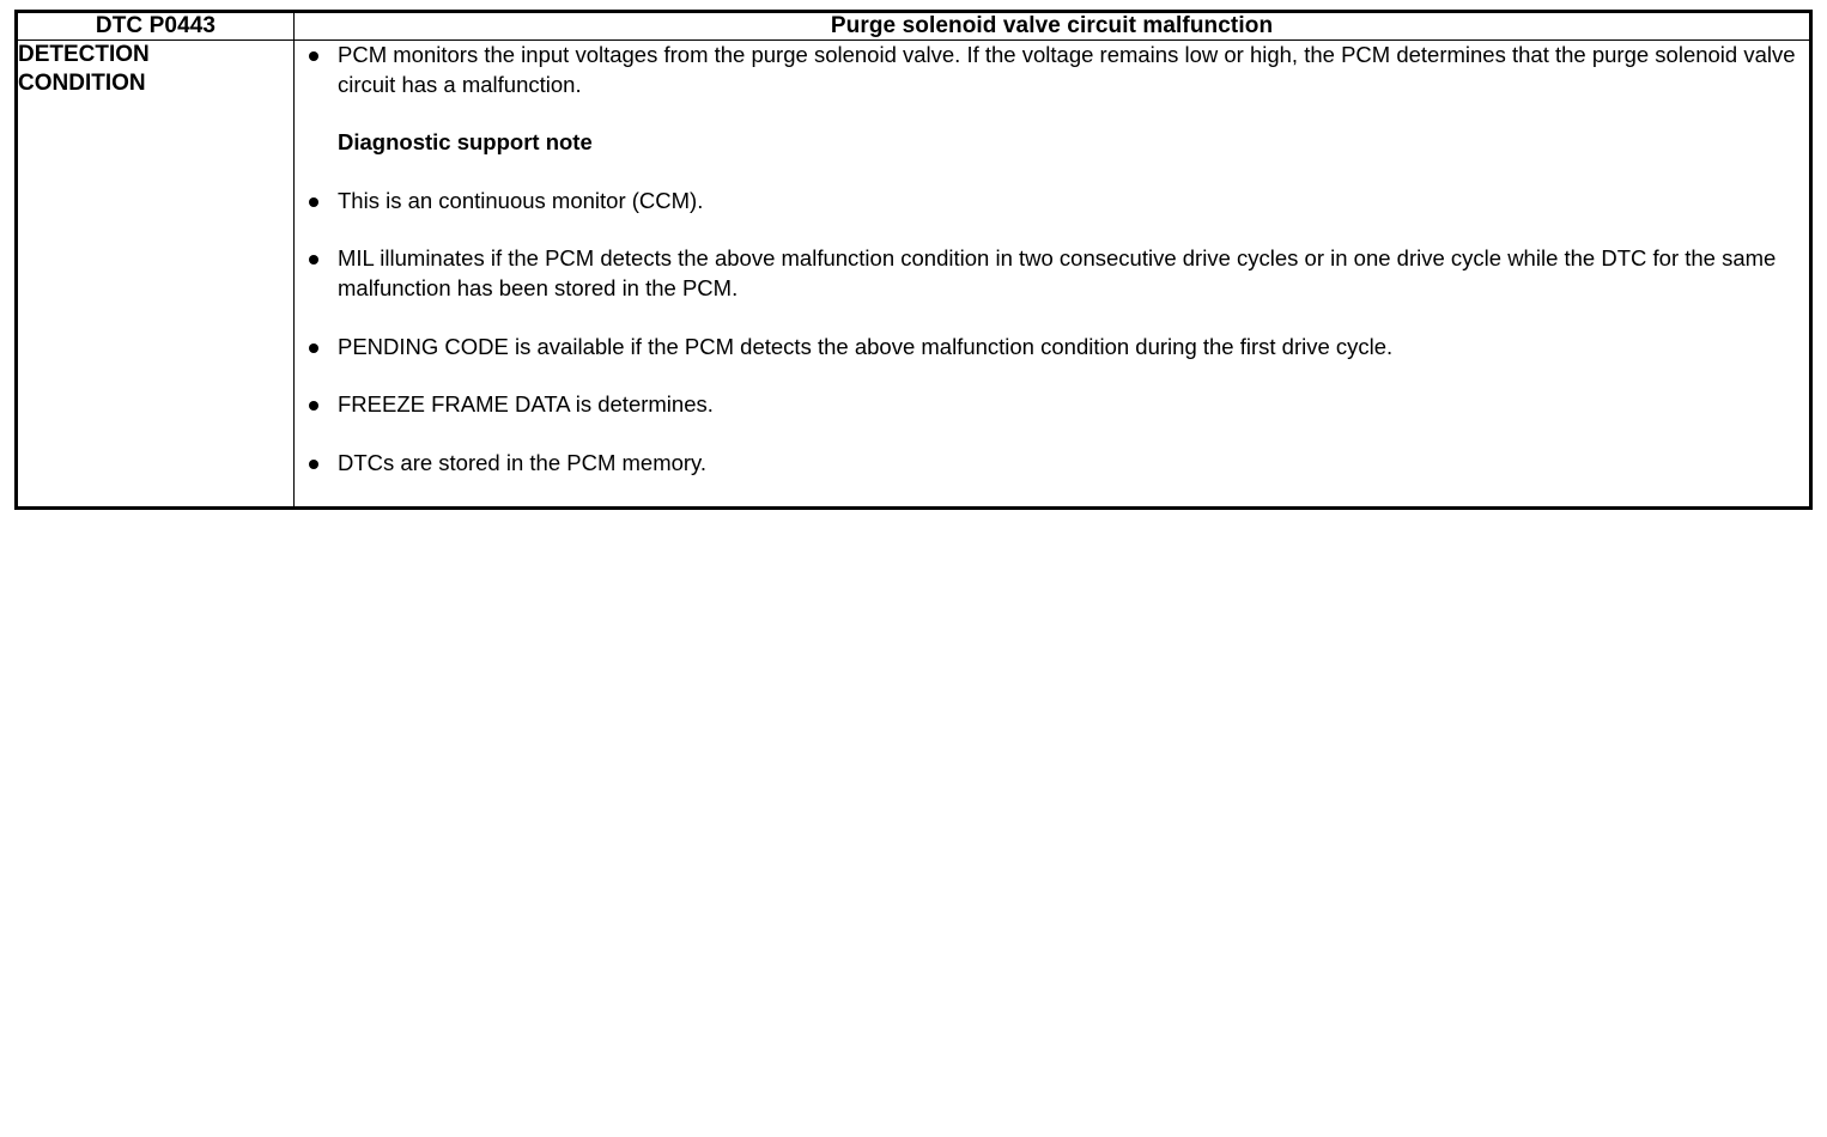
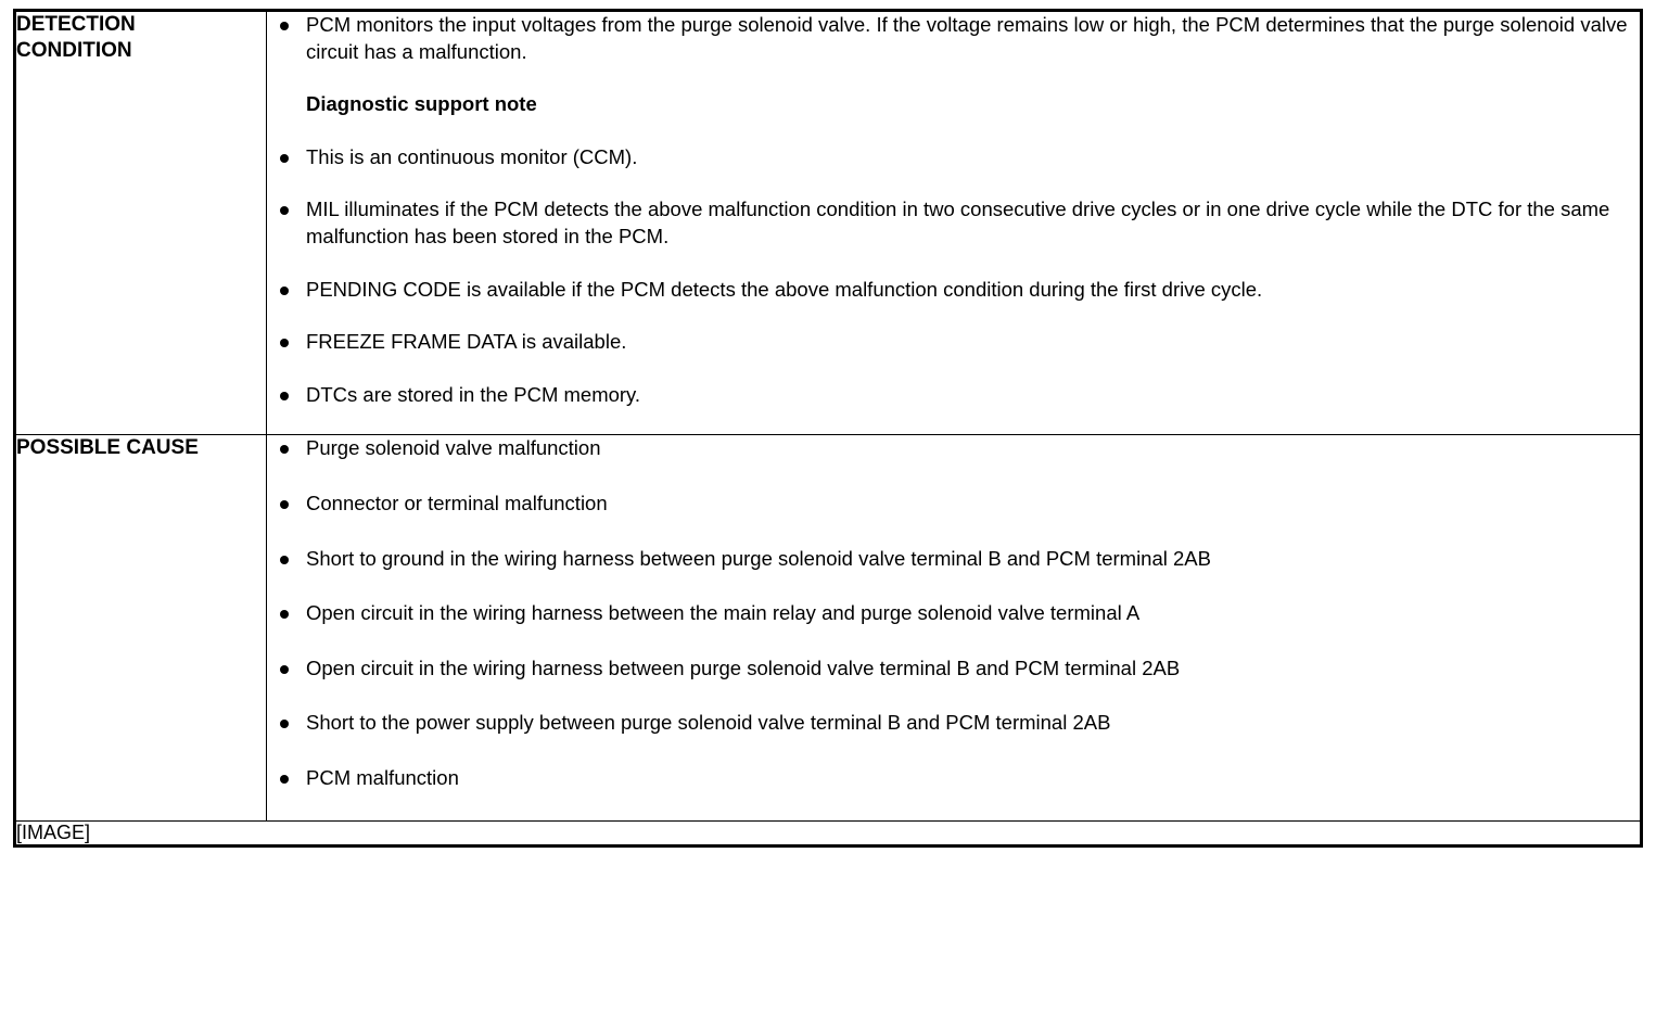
- DTC P0443	Purge solenoid valve circuit malfunction
- DETECTION CONDITION	PCM monitors the input voltages from the purge solenoid valve. If the voltage remains low or high, the PCM determines that the purge solenoid valve circuit has a malfunction. Diagnostic support note This is an continuous monitor (CCM). MIL illuminates if the PCM detects the above malfunction condition in two consecutive drive cycles or in one drive cycle while the DTC for the same malfunction has been stored in the PCM. PENDING CODE is available if the PCM detects the above malfunction condition during the first drive cycle. FREEZE FRAME DATA is determines. DTCs are stored in the PCM memory.
+ DETECTION CONDITION	PCM monitors the input voltages from the purge solenoid valve. If the voltage remains low or high, the PCM determines that the purge solenoid valve circuit has a malfunction. Diagnostic support note This is an continuous monitor (CCM). MIL illuminates if the PCM detects the above malfunction condition in two consecutive drive cycles or in one drive cycle while the DTC for the same malfunction has been stored in the PCM. PENDING CODE is available if the PCM detects the above malfunction condition during the first drive cycle. FREEZE FRAME DATA is available. DTCs are stored in the PCM memory.
+ POSSIBLE CAUSE	Purge solenoid valve malfunction Connector or terminal malfunction Short to ground in the wiring harness between purge solenoid valve terminal B and PCM terminal 2AB Open circuit in the wiring harness between the main relay and purge solenoid valve terminal A Open circuit in the wiring harness between purge solenoid valve terminal B and PCM terminal 2AB Short to the power supply between purge solenoid valve terminal B and PCM terminal 2AB PCM malfunction
+ [IMAGE]
